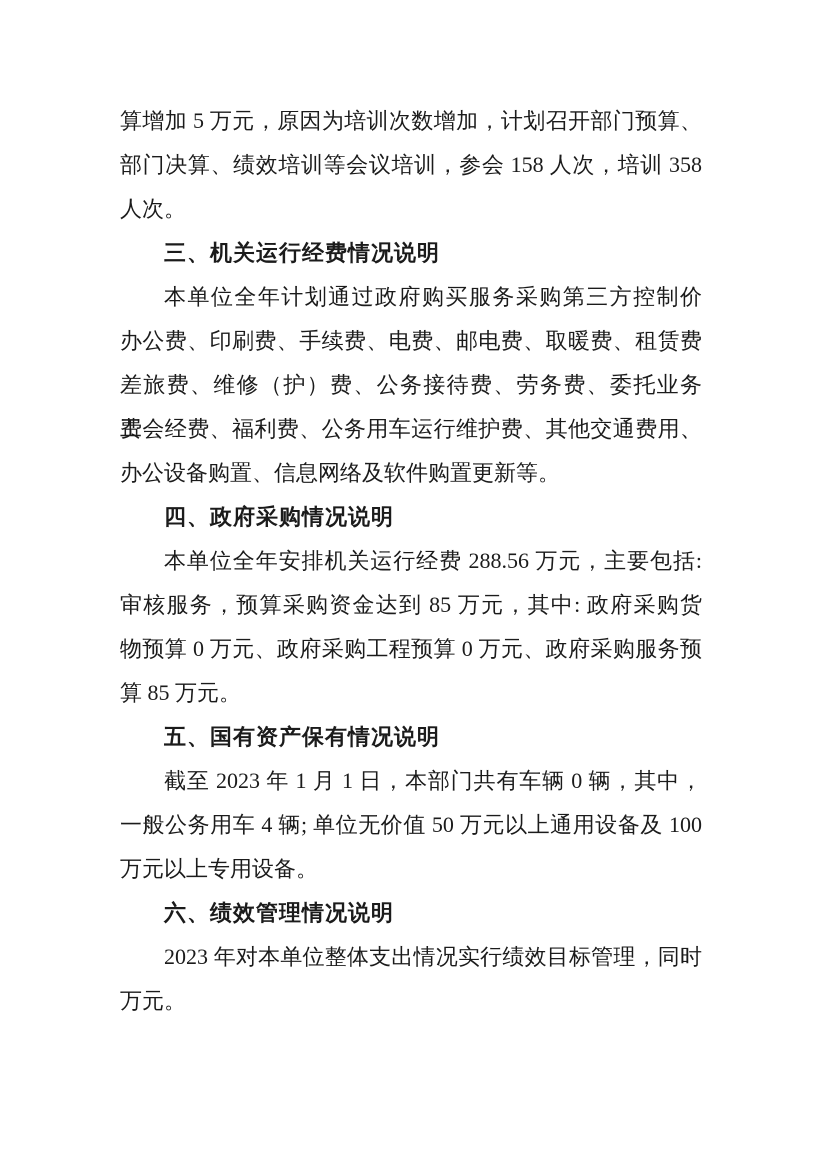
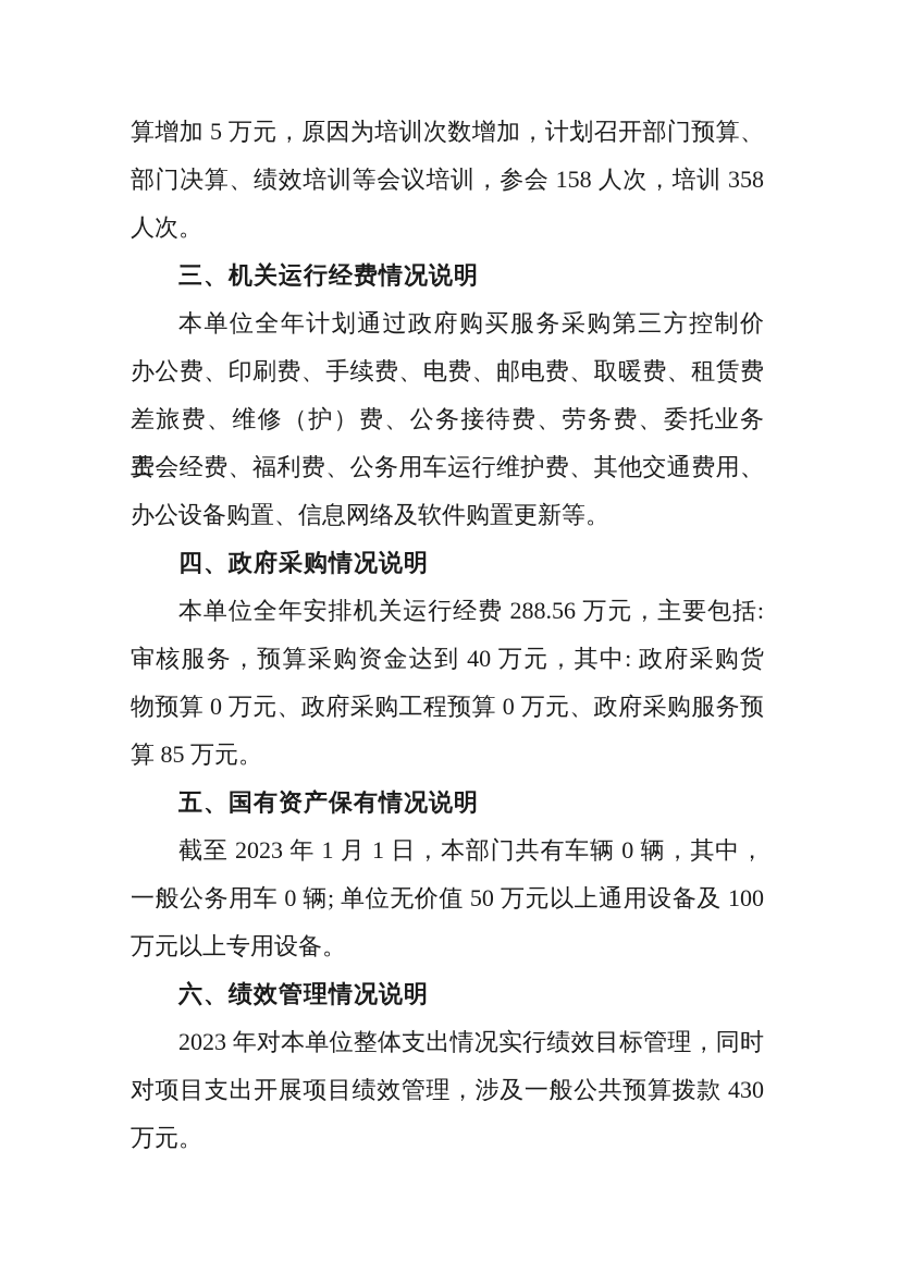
  算增加 5 万元，原因为培训次数增加，计划召开部门预算、
  部门决算、绩效培训等会议培训，参会 158 人次，培训 358
  人次。
  三、机关运行经费情况说明
  本单位全年计划通过政府购买服务采购第三方控制价
  办公费、印刷费、手续费、电费、邮电费、取暖费、租赁费
  差旅费、维修（护）费、公务接待费、劳务费、委托业务费、
  工会经费、福利费、公务用车运行维护费、其他交通费用、
  办公设备购置、信息网络及软件购置更新等。
  四、政府采购情况说明
  本单位全年安排机关运行经费 288.56 万元，主要包括:
- 审核服务，预算采购资金达到 85 万元，其中: 政府采购货
+ 审核服务，预算采购资金达到 40 万元，其中: 政府采购货
  物预算 0 万元、政府采购工程预算 0 万元、政府采购服务预
  算 85 万元。
  五、国有资产保有情况说明
  截至 2023 年 1 月 1 日，本部门共有车辆 0 辆，其中，
- 一般公务用车 4 辆; 单位无价值 50 万元以上通用设备及 100
+ 一般公务用车 0 辆; 单位无价值 50 万元以上通用设备及 100
  万元以上专用设备。
  六、绩效管理情况说明
  2023 年对本单位整体支出情况实行绩效目标管理，同时
+ 对项目支出开展项目绩效管理，涉及一般公共预算拨款 430
  万元。
